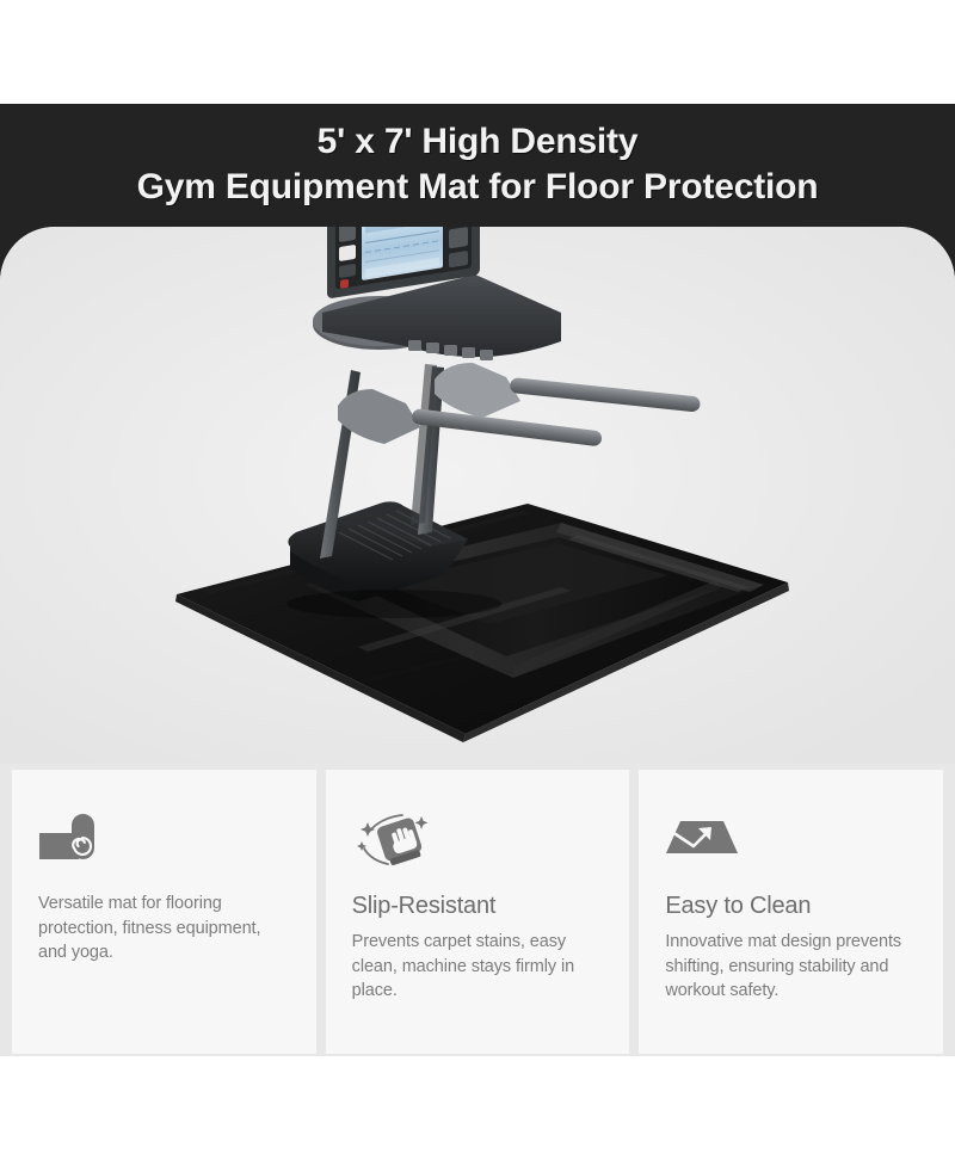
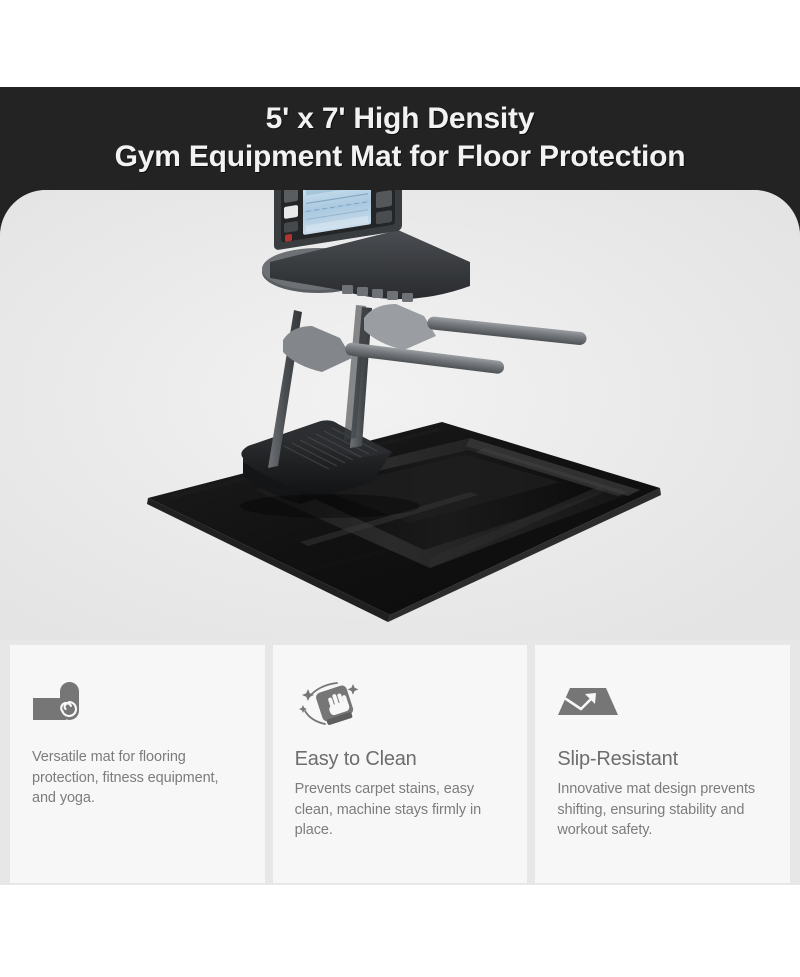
  5' x 7' High Density
  Gym Equipment Mat for Floor Protection
  Versatile mat for flooring protection, fitness equipment, and yoga.
- Slip-Resistant
+ Easy to Clean
  Prevents carpet stains, easy clean, machine stays firmly in place.
- Easy to Clean
+ Slip-Resistant
  Innovative mat design prevents shifting, ensuring stability and workout safety.
